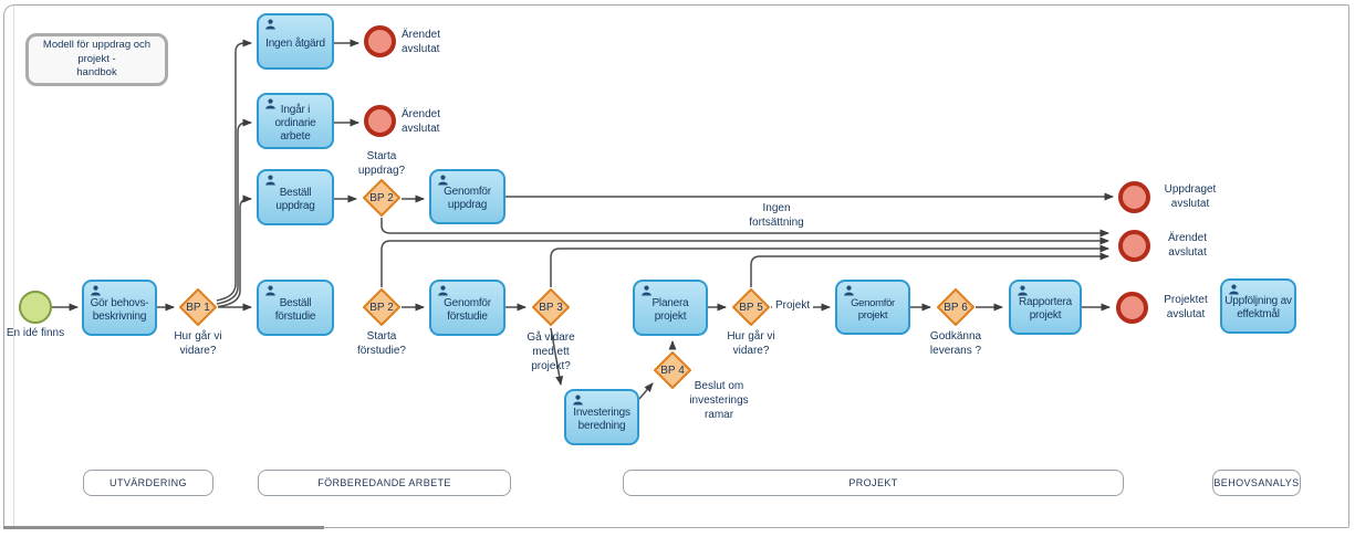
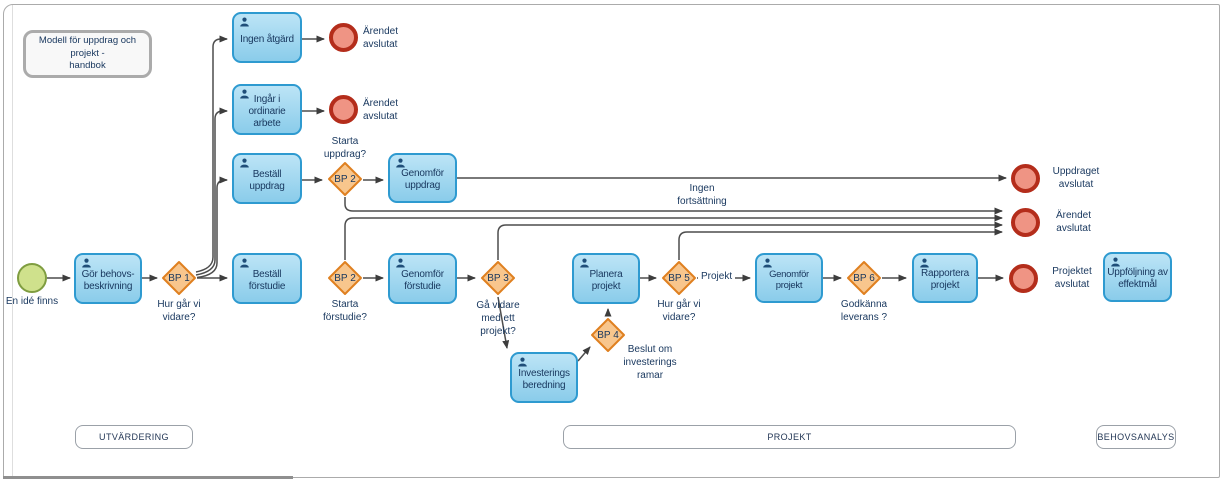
  Modell för uppdrag och projekt -
  handbok
  En idé finns
  Gör behovs-
  beskrivning
  Ingen åtgärd
  Ingår i ordinarie
  arbete
  Beställ uppdrag
  Beställ förstudie
  Genomför
  uppdrag
  Genomför
  förstudie
  Investerings
  beredning
  Planera projekt
  Genomför projekt
  Rapportera
  projekt
  Uppföljning av
  effektmål
  BP 1
  BP 2
  BP 2
  BP 3
  BP 4
  BP 5
  BP 6
  Hur går vi
  vidare?
  Starta
  uppdrag?
  Starta
  förstudie?
  Gå vidare
  med ett
  projekt?
  Beslut om
  investerings
  ramar
  Hur går vi
  vidare?
  Godkänna
  leverans ?
  Ärendet
  avslutat
  Ärendet
  avslutat
  Uppdraget
  avslutat
  Ärendet
  avslutat
  Projektet
  avslutat
  Ingen
  fortsättning
  Projekt
  UTVÄRDERING
- FÖRBEREDANDE ARBETE
  PROJEKT
  BEHOVSANALYS
